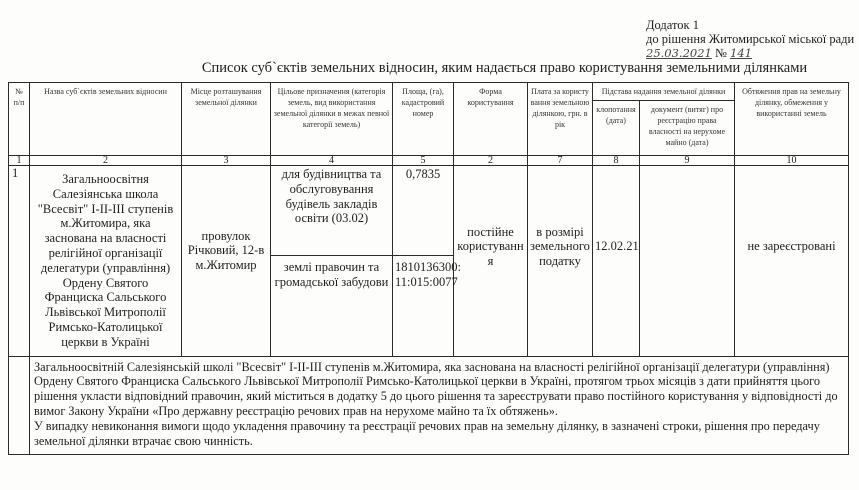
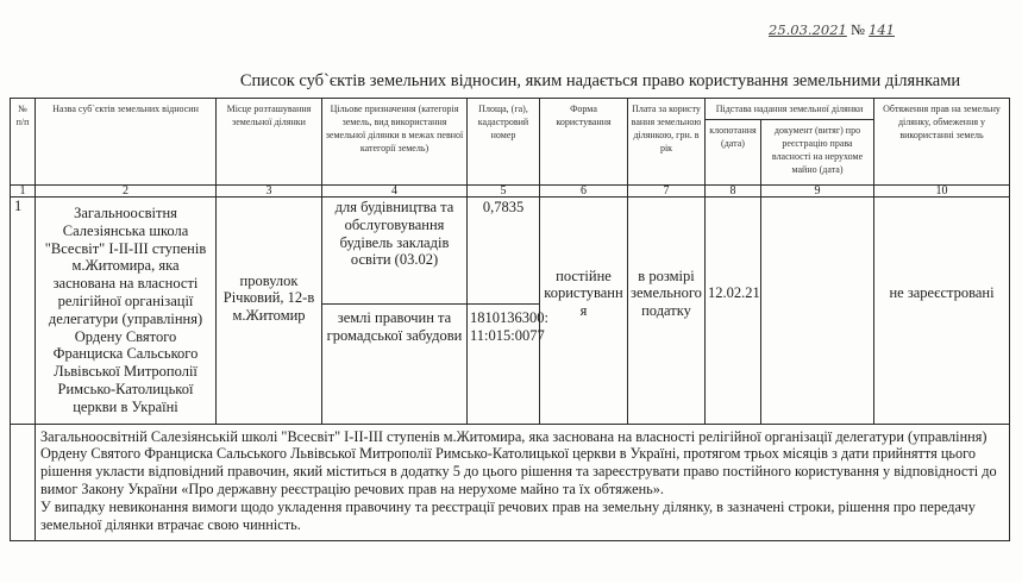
- Додаток 1
- до рішення Житомирської міської ради
  25.03.2021 № 141
  Список суб`єктів земельних відносин, яким надається право користування земельними ділянками
  № п/п	Назва суб`єктів земельних відносин	Місце розташування земельної ділянки	Цільове призначення (категорія земель, вид використання земельної ділянки в межах певної категорії земель)	Площа, (га), кадастровий номер	Форма користування	Плата за користу вання земельною ділянкою, грн. в рік	Підстава надання земельної ділянки	Обтяження прав на земельну ділянку, обмеження у використанні земель
  клопотання (дата)	документ (витяг) про реєстрацію права власності на нерухоме майно (дата)
- 1	2	3	4	5	2	7	8	9	10
+ 1	2	3	4	5	6	7	8	9	10
  1	Загальноосвітня Салезіянська школа "Всесвіт" I-II-III ступенів м.Житомира, яка заснована на власності релігійної організації делегатури (управління) Ордену Святого Франциска Сальського Львівської Митрополії Римсько-Католицької церкви в Україні	провулок Річковий, 12-в м.Житомир	для будівництва та обслуговування будівель закладів освіти (03.02)	0,7835	постійне користуванн я	в розмірі земельного податку	12.02.21		не зареєстровані
  землі правочин та громадської забудови	1810136300: 11:015:0077
  	Загальноосвітній Салезіянській школі "Всесвіт" I-II-III ступенів м.Житомира, яка заснована на власності релігійної організації делегатури (управління) Ордену Святого Франциска Сальського Львівської Митрополії Римсько-Католицької церкви в Україні, протягом трьох місяців з дати прийняття цього рішення укласти відповідний правочин, який міститься в додатку 5 до цього рішення та зареєструвати право постійного користування у відповідності до вимог Закону України «Про державну реєстрацію речових прав на нерухоме майно та їх обтяжень». У випадку невиконання вимоги щодо укладення правочину та реєстрації речових прав на земельну ділянку, в зазначені строки, рішення про передачу земельної ділянки втрачає свою чинність.
